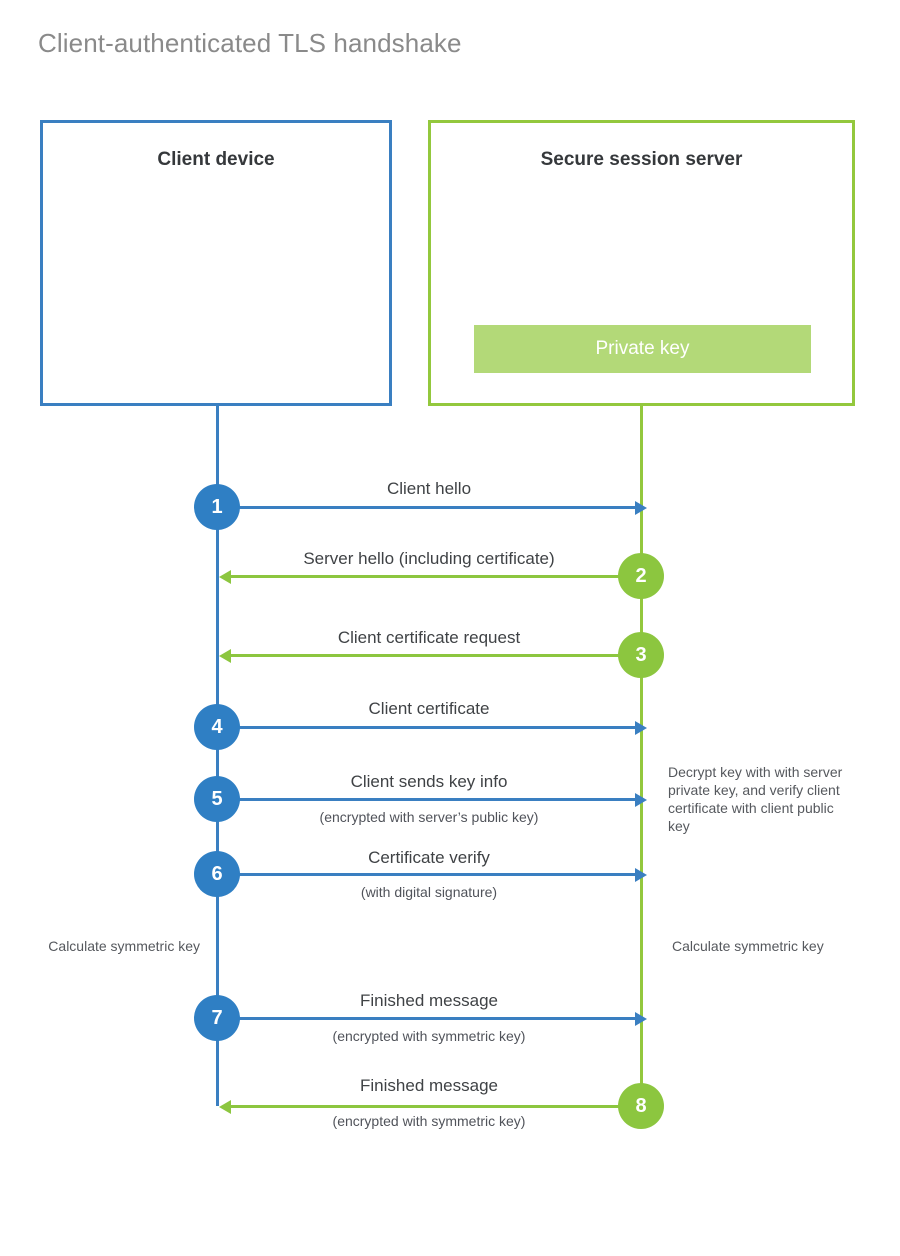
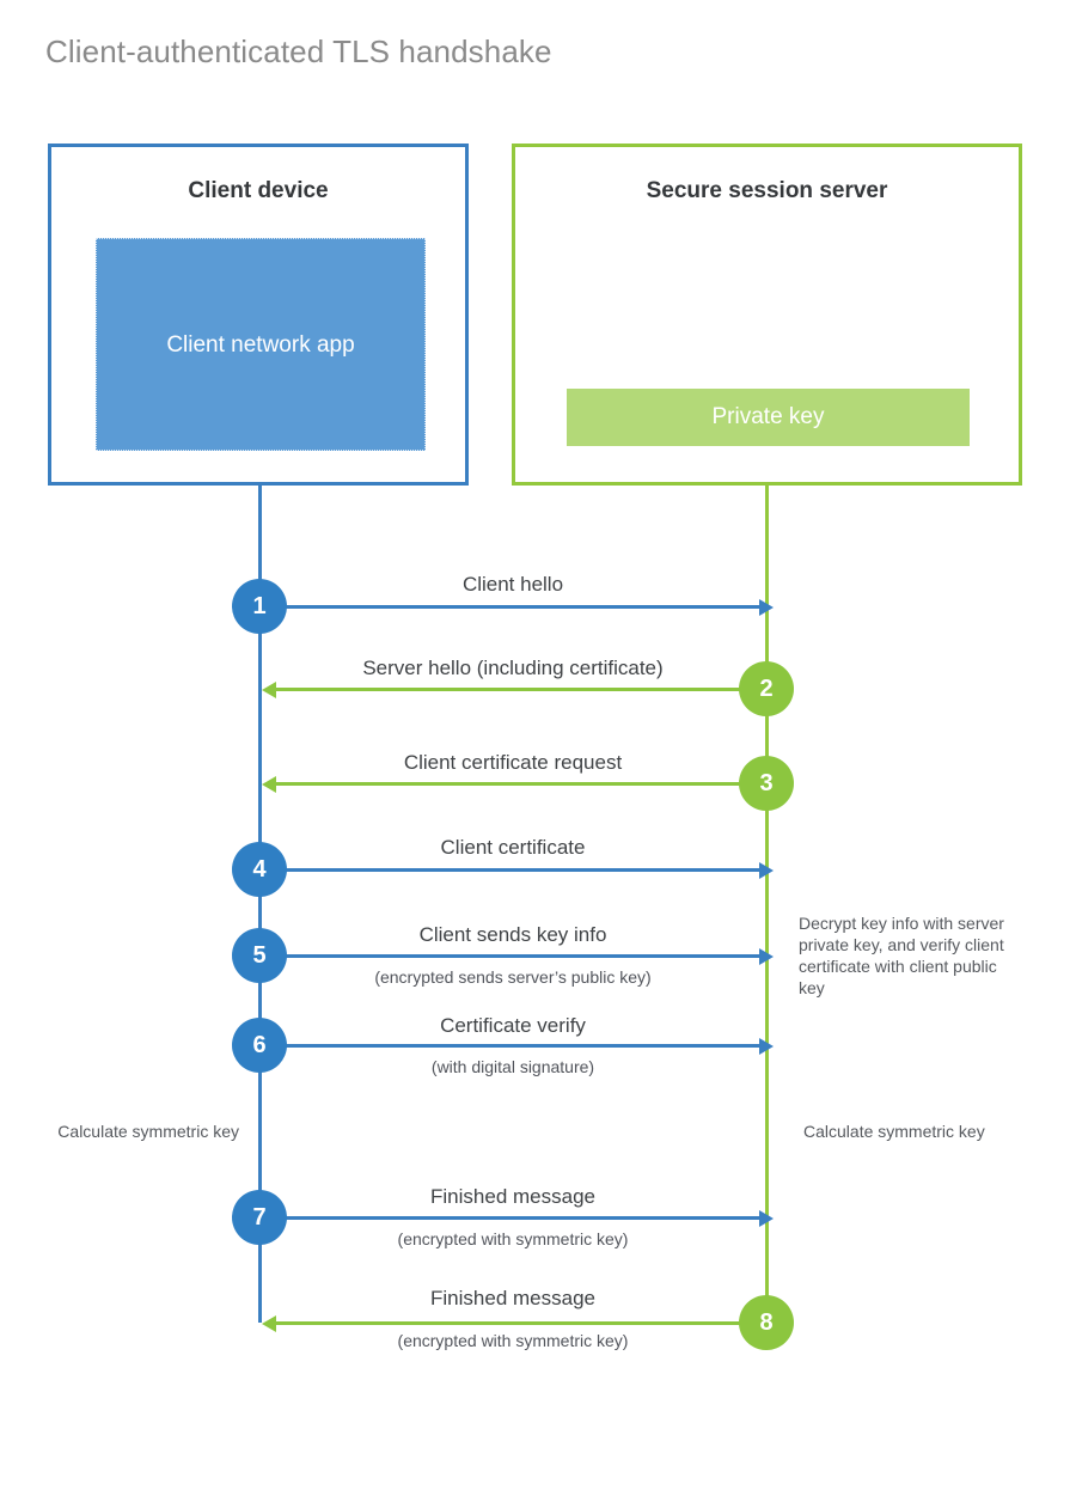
  Client-authenticated TLS handshake
  Client device
+ Client network app
  Secure session server
  Private key
  Client hello
  1
  Server hello (including certificate)
  2
  Client certificate request
  3
  Client certificate
  4
  Client sends key info
- (encrypted with server’s public key)
+ (encrypted sends server’s public key)
  5
  Certificate verify
  (with digital signature)
  6
- Decrypt key with with server private key, and verify client certificate with client public key
+ Decrypt key info with server private key, and verify client certificate with client public key
  Calculate symmetric key
  Calculate symmetric key
  Finished message
  (encrypted with symmetric key)
  7
  Finished message
  (encrypted with symmetric key)
  8
